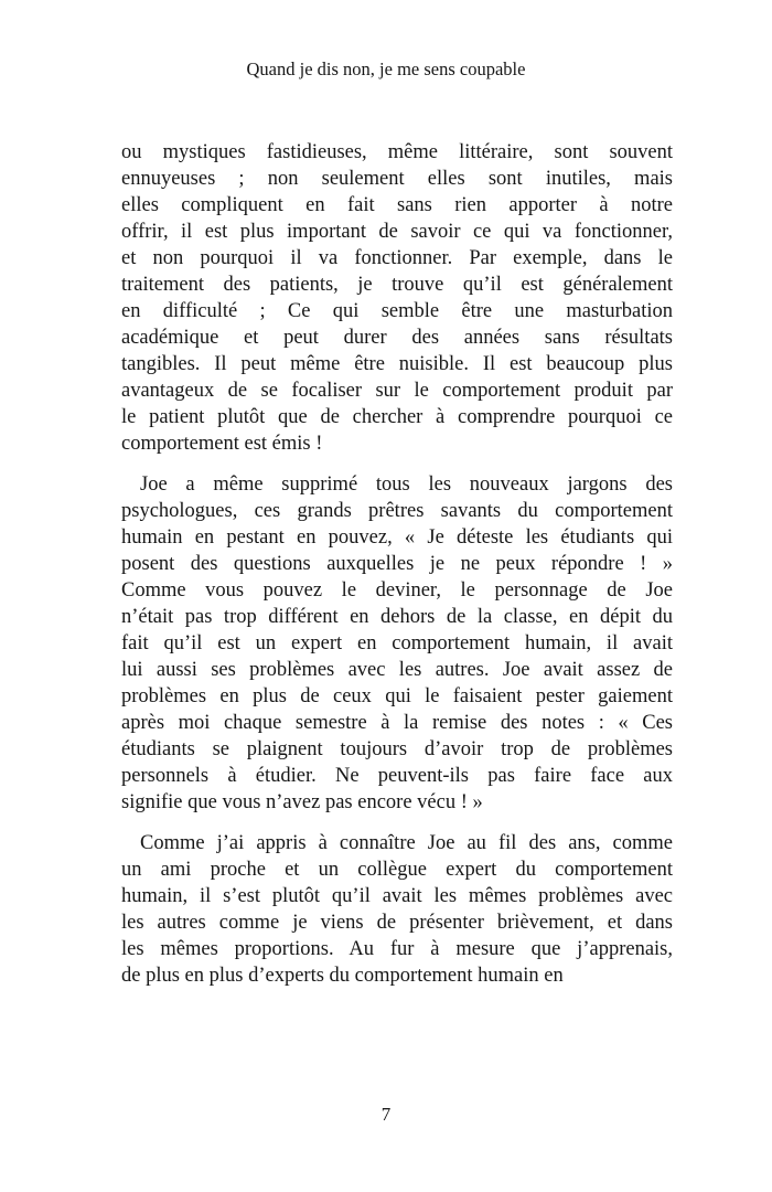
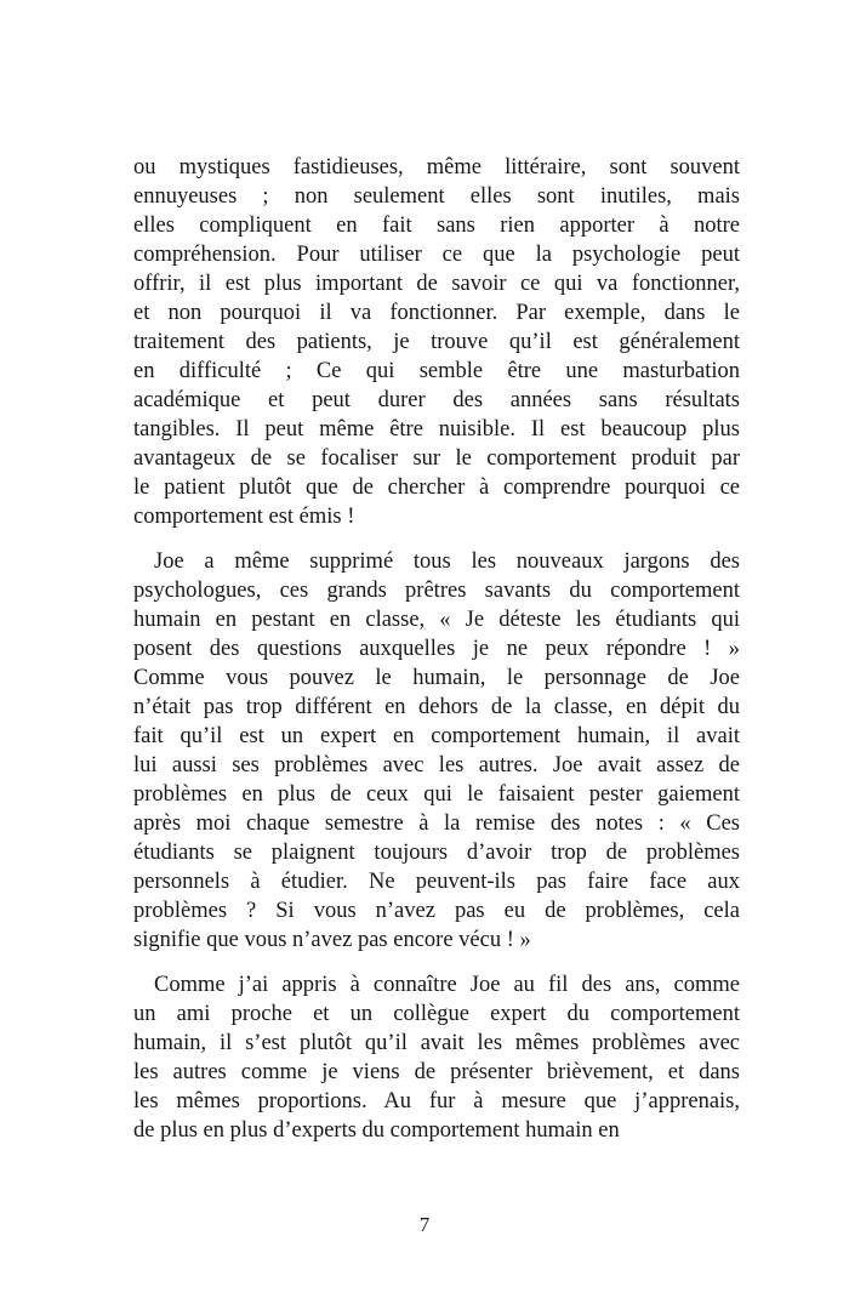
- Quand je dis non, je me sens coupable
  ou mystiques fastidieuses, même littéraire, sont souvent
  ennuyeuses ; non seulement elles sont inutiles, mais
  elles compliquent en fait sans rien apporter à notre
+ compréhension. Pour utiliser ce que la psychologie peut
  offrir, il est plus important de savoir ce qui va fonctionner,
  et non pourquoi il va fonctionner. Par exemple, dans le
  traitement des patients, je trouve qu’il est généralement
  en difficulté ; Ce qui semble être une masturbation
  académique et peut durer des années sans résultats
  tangibles. Il peut même être nuisible. Il est beaucoup plus
  avantageux de se focaliser sur le comportement produit par
  le patient plutôt que de chercher à comprendre pourquoi ce
  comportement est émis !
  Joe a même supprimé tous les nouveaux jargons des
  psychologues, ces grands prêtres savants du comportement
- humain en pestant en pouvez, « Je déteste les étudiants qui
+ humain en pestant en classe, « Je déteste les étudiants qui
  posent des questions auxquelles je ne peux répondre ! »
- Comme vous pouvez le deviner, le personnage de Joe
+ Comme vous pouvez le humain, le personnage de Joe
  n’était pas trop différent en dehors de la classe, en dépit du
  fait qu’il est un expert en comportement humain, il avait
  lui aussi ses problèmes avec les autres. Joe avait assez de
  problèmes en plus de ceux qui le faisaient pester gaiement
  après moi chaque semestre à la remise des notes : « Ces
  étudiants se plaignent toujours d’avoir trop de problèmes
  personnels à étudier. Ne peuvent-ils pas faire face aux
+ problèmes ? Si vous n’avez pas eu de problèmes, cela
  signifie que vous n’avez pas encore vécu ! »
  Comme j’ai appris à connaître Joe au fil des ans, comme
  un ami proche et un collègue expert du comportement
  humain, il s’est plutôt qu’il avait les mêmes problèmes avec
  les autres comme je viens de présenter brièvement, et dans
  les mêmes proportions. Au fur à mesure que j’apprenais,
  de plus en plus d’experts du comportement humain en
  7
